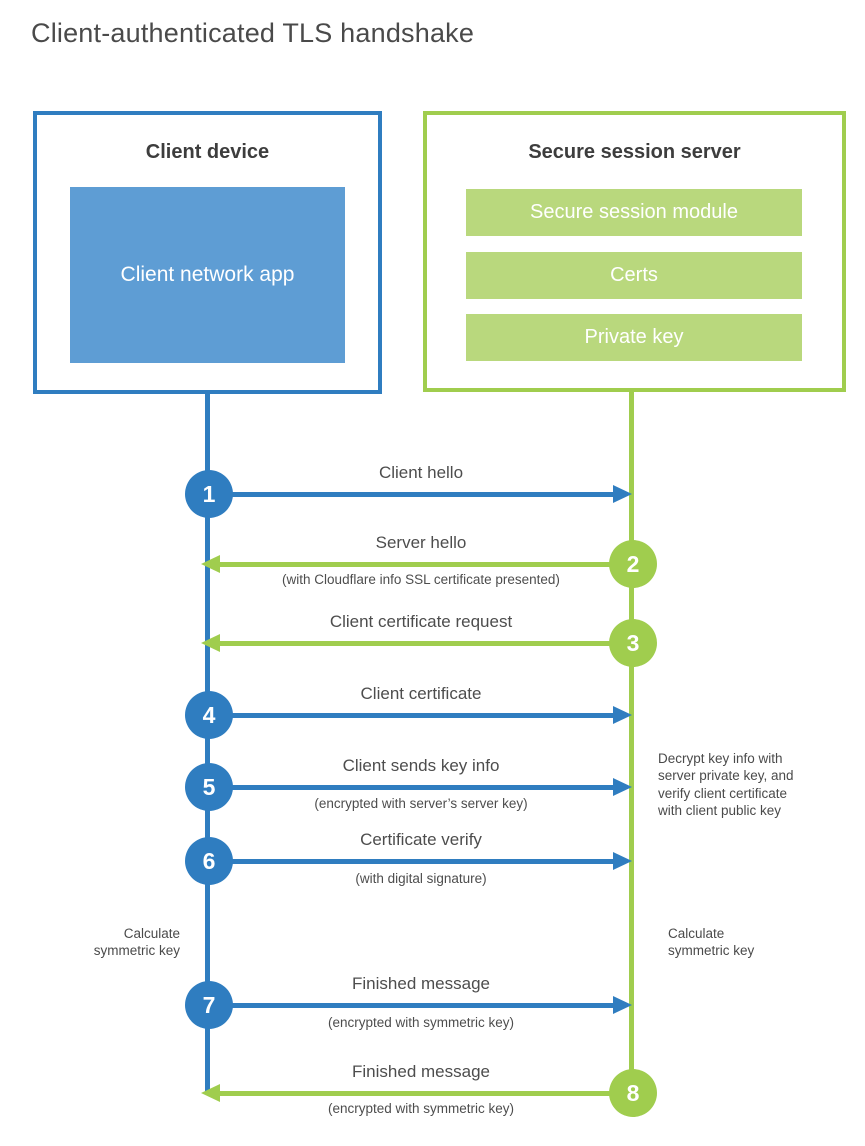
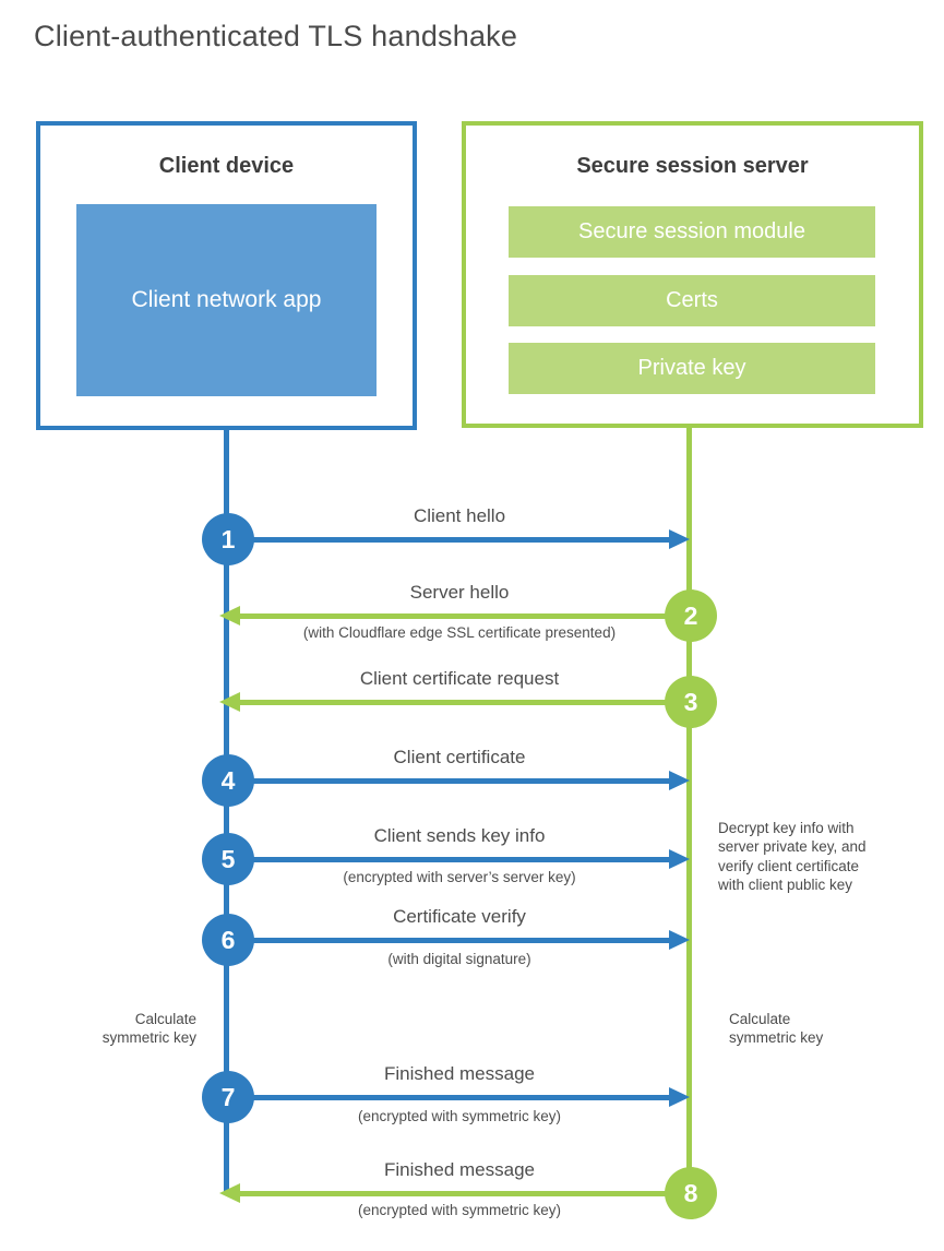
  Client-authenticated TLS handshake
  Client device
  Client network app
  Secure session server
  Secure session module
  Certs
  Private key
  Client hello
  1
  Server hello
- (with Cloudflare info SSL certificate presented)
+ (with Cloudflare edge SSL certificate presented)
  2
  Client certificate request
  3
  Client certificate
  4
  Client sends key info
  (encrypted with server’s server key)
  5
  Certificate verify
  (with digital signature)
  6
  Finished message
  (encrypted with symmetric key)
  7
  Finished message
  (encrypted with symmetric key)
  8
  Decrypt key info with
  server private key, and
  verify client certificate
  with client public key
  Calculate
  symmetric key
  Calculate
  symmetric key
